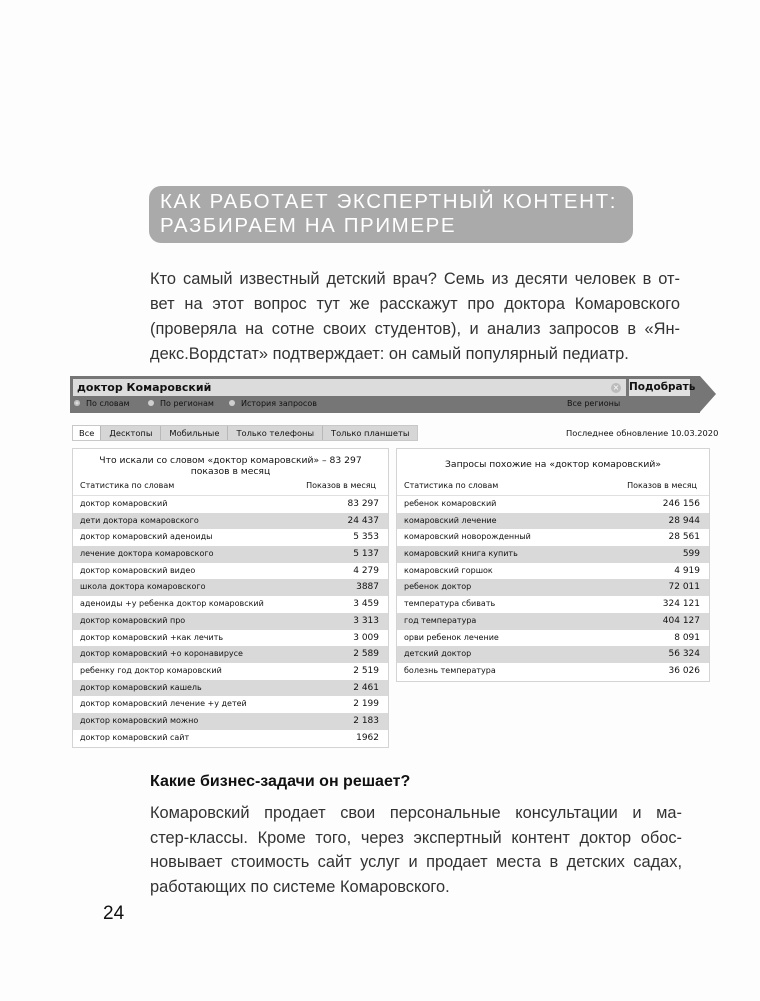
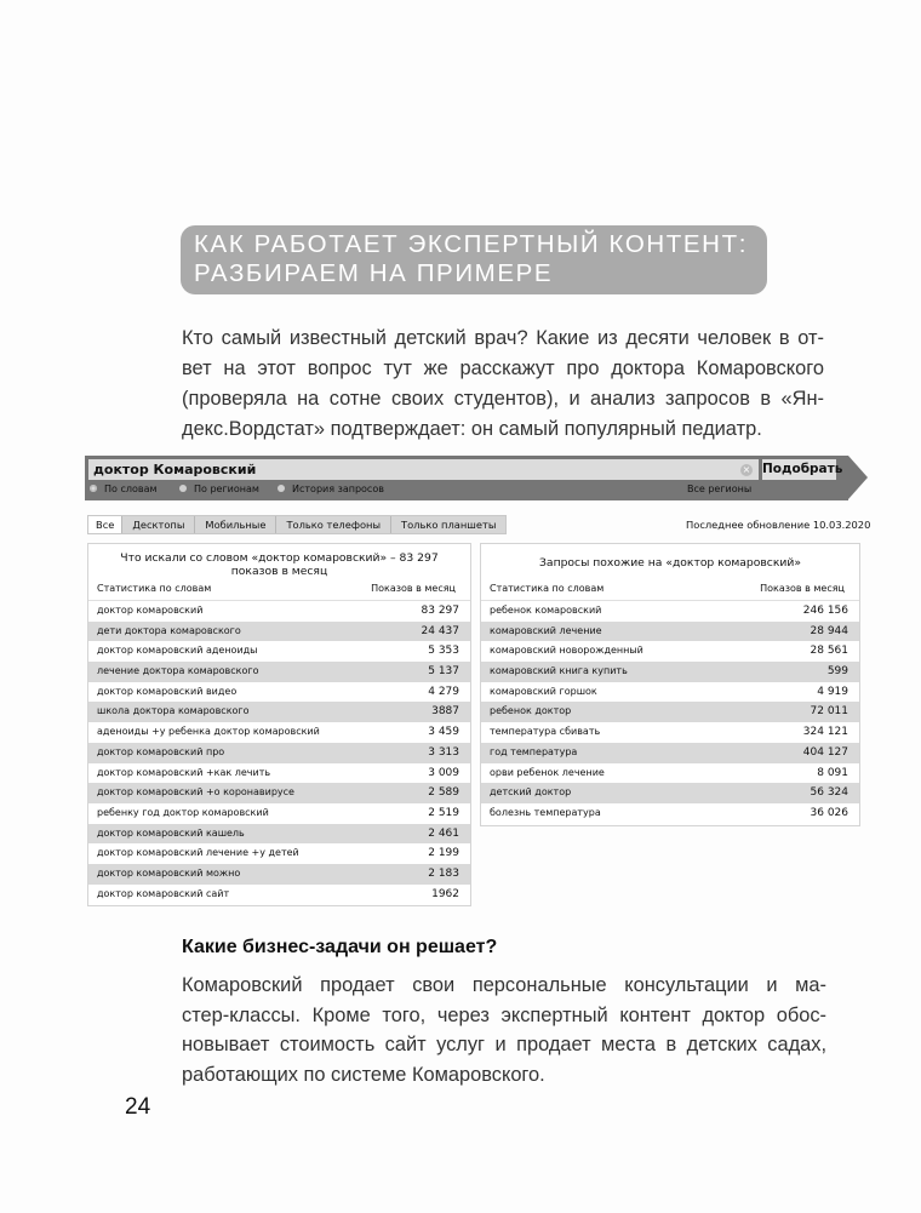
  КАК РАБОТАЕТ ЭКСПЕРТНЫЙ КОНТЕНТ:
  РАЗБИРАЕМ НА ПРИМЕРЕ
- Кто самый известный детский врач? Семь из десяти человек в от-
+ Кто самый известный детский врач? Какие из десяти человек в от-
  вет на этот вопрос тут же расскажут про доктора Комаровского
  (проверяла на сотне своих студентов), и анализ запросов в «Ян-
  декс.Вордстат» подтверждает: он самый популярный педиатр.
  доктор Комаровский
  ×
  Подобрать
  По словам
  По регионам
  История запросов
  Все регионы
  Все
  Десктопы
  Мобильные
  Только телефоны
  Только планшеты
  Последнее обновление 10.03.2020
  Что искали со словом «доктор комаровский» – 83 297
  показов в месяц
  Статистика по словам
  Показов в месяц
  доктор комаровский
  83 297
  дети доктора комаровского
  24 437
  доктор комаровский аденоиды
  5 353
  лечение доктора комаровского
  5 137
  доктор комаровский видео
  4 279
  школа доктора комаровского
  3887
  аденоиды +у ребенка доктор комаровский
  3 459
  доктор комаровский про
  3 313
  доктор комаровский +как лечить
  3 009
  доктор комаровский +о коронавирусе
  2 589
  ребенку год доктор комаровский
  2 519
  доктор комаровский кашель
  2 461
  доктор комаровский лечение +у детей
  2 199
  доктор комаровский можно
  2 183
  доктор комаровский сайт
  1962
  Запросы похожие на «доктор комаровский»
  Статистика по словам
  Показов в месяц
  ребенок комаровский
  246 156
  комаровский лечение
  28 944
  комаровский новорожденный
  28 561
  комаровский книга купить
  599
  комаровский горшок
  4 919
  ребенок доктор
  72 011
  температура сбивать
  324 121
  год температура
  404 127
  орви ребенок лечение
  8 091
  детский доктор
  56 324
  болезнь температура
  36 026
  Какие бизнес-задачи он решает?
  Комаровский продает свои персональные консультации и ма-
  стер-классы. Кроме того, через экспертный контент доктор обос-
  новывает стоимость сайт услуг и продает места в детских садах,
  работающих по системе Комаровского.
  24
